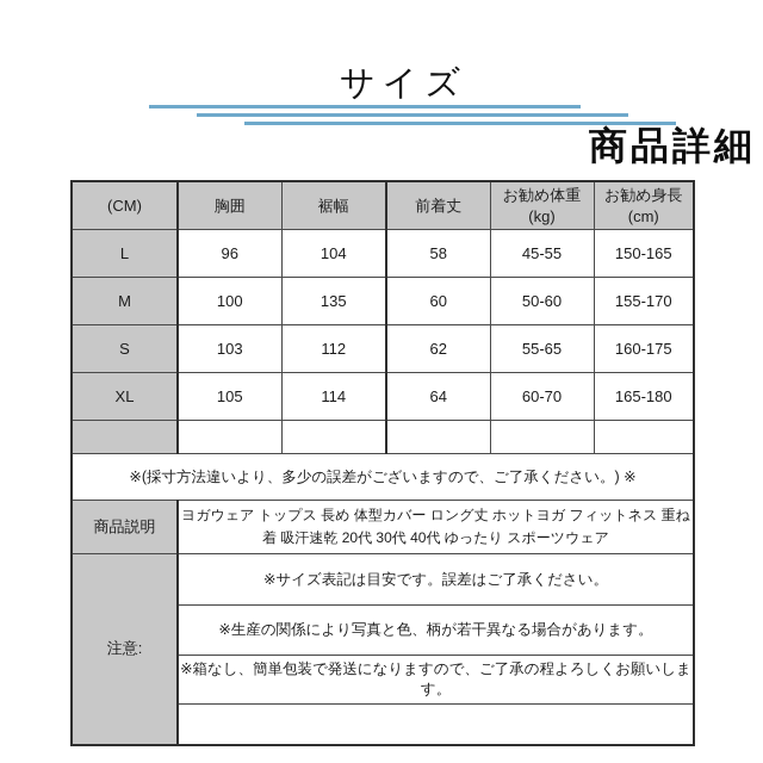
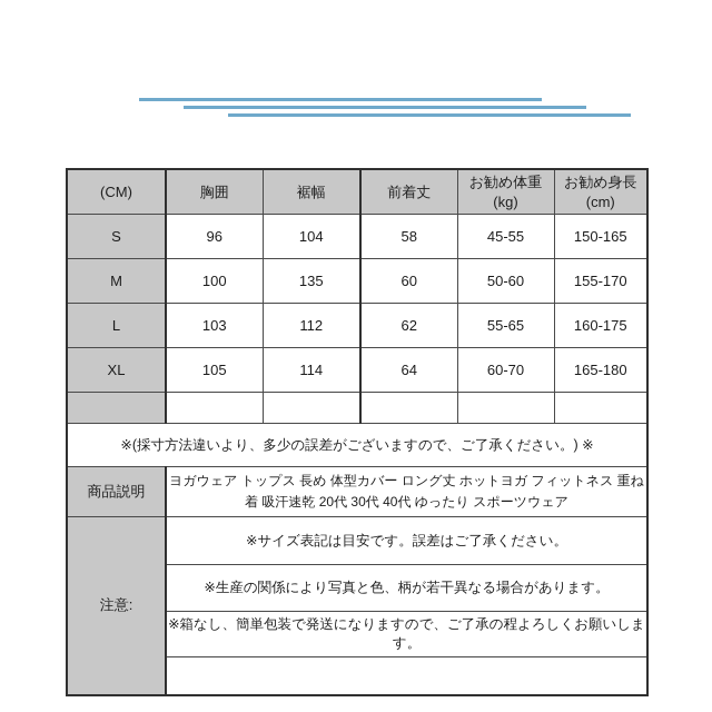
- サイズ
- 商品詳細
  (CM)	胸囲	裾幅	前着丈	お勧め体重(kg)	お勧め身長(cm)
- L	96	104	58	45-55	150-165
+ S	96	104	58	45-55	150-165
  M	100	135	60	50-60	155-170
- S	103	112	62	55-65	160-175
+ L	103	112	62	55-65	160-175
  XL	105	114	64	60-70	165-180
  ※(採寸方法違いより、多少の誤差がございますので、ご了承ください。) ※
  商品説明	ヨガウェア トップス 長め 体型カバー ロング丈 ホットヨガ フィットネス 重ね着 吸汗速乾 20代 30代 40代 ゆったり スポーツウェア
  注意:	※サイズ表記は目安です。誤差はご了承ください。
  ※生産の関係により写真と色、柄が若干異なる場合があります。
  ※箱なし、簡単包装で発送になりますので、ご了承の程よろしくお願いします。
